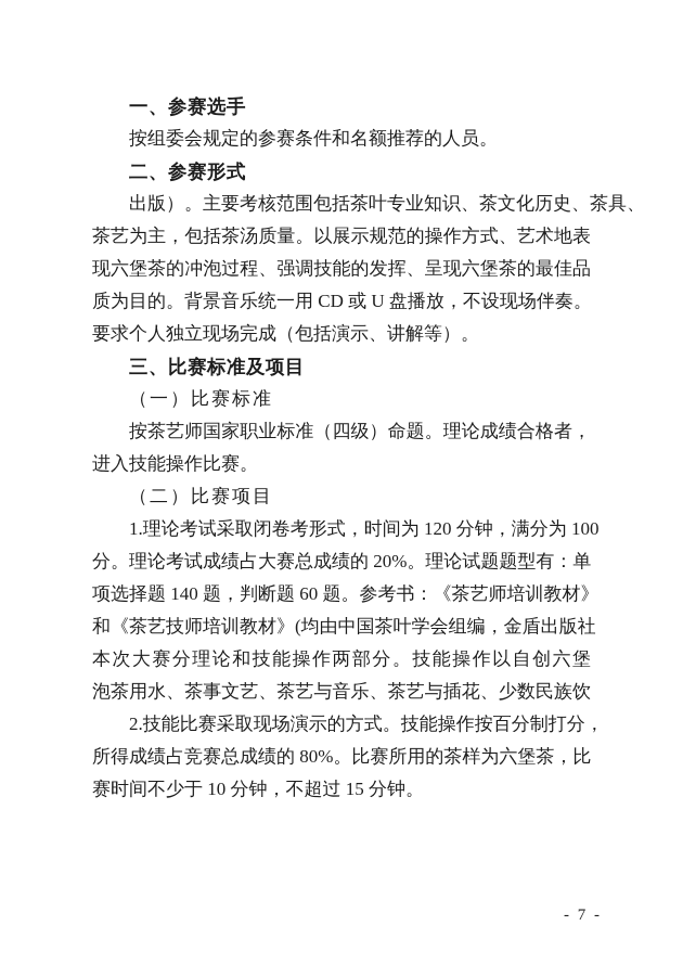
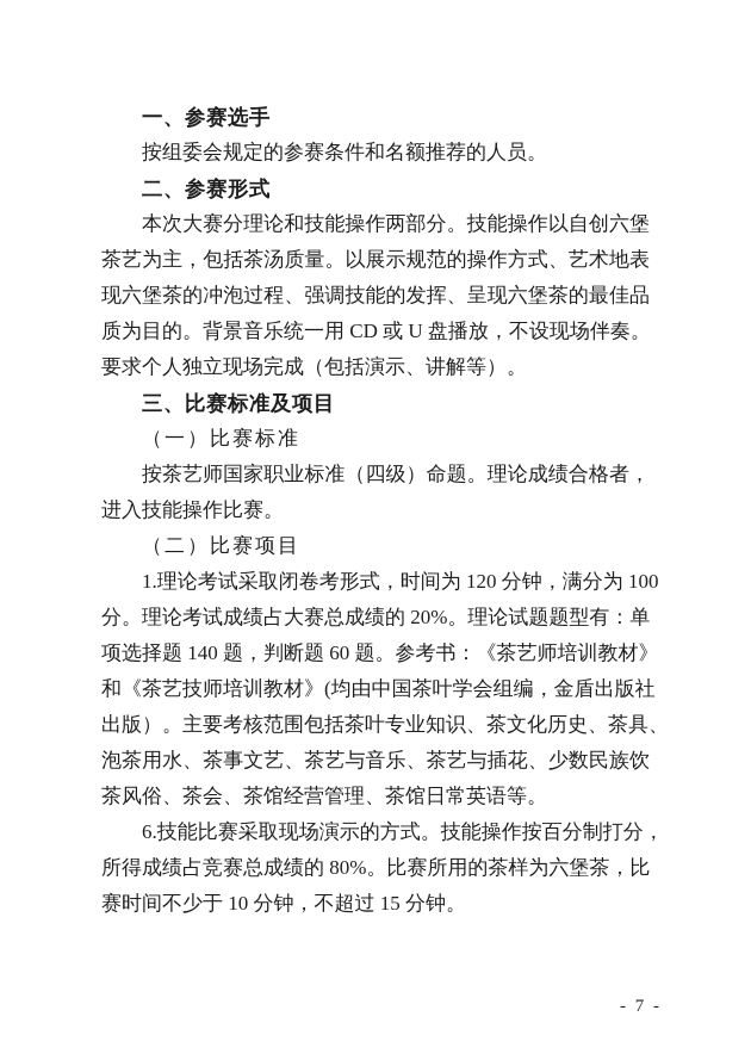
  一、参赛选手
  按组委会规定的参赛条件和名额推荐的人员。
  二、参赛形式
- 出版）。主要考核范围包括茶叶专业知识、茶文化历史、茶具、
+ 本次大赛分理论和技能操作两部分。技能操作以自创六堡
  茶艺为主，包括茶汤质量。以展示规范的操作方式、艺术地表
  现六堡茶的冲泡过程、强调技能的发挥、呈现六堡茶的最佳品
  质为目的。背景音乐统一用 CD 或 U 盘播放，不设现场伴奏。
  要求个人独立现场完成（包括演示、讲解等）。
  三、比赛标准及项目
  （一）比赛标准
  按茶艺师国家职业标准（四级）命题。理论成绩合格者，
  进入技能操作比赛。
  （二）比赛项目
  1.理论考试采取闭卷考形式，时间为 120 分钟，满分为 100
  分。理论考试成绩占大赛总成绩的 20%。理论试题题型有：单
  项选择题 140 题，判断题 60 题。参考书：《茶艺师培训教材》
  和《茶艺技师培训教材》(均由中国茶叶学会组编，金盾出版社
- 本次大赛分理论和技能操作两部分。技能操作以自创六堡
+ 出版）。主要考核范围包括茶叶专业知识、茶文化历史、茶具、
  泡茶用水、茶事文艺、茶艺与音乐、茶艺与插花、少数民族饮
+ 茶风俗、茶会、茶馆经营管理、茶馆日常英语等。
- 2.技能比赛采取现场演示的方式。技能操作按百分制打分，
+ 6.技能比赛采取现场演示的方式。技能操作按百分制打分，
  所得成绩占竞赛总成绩的 80%。比赛所用的茶样为六堡茶，比
  赛时间不少于 10 分钟，不超过 15 分钟。
  - 7 -
